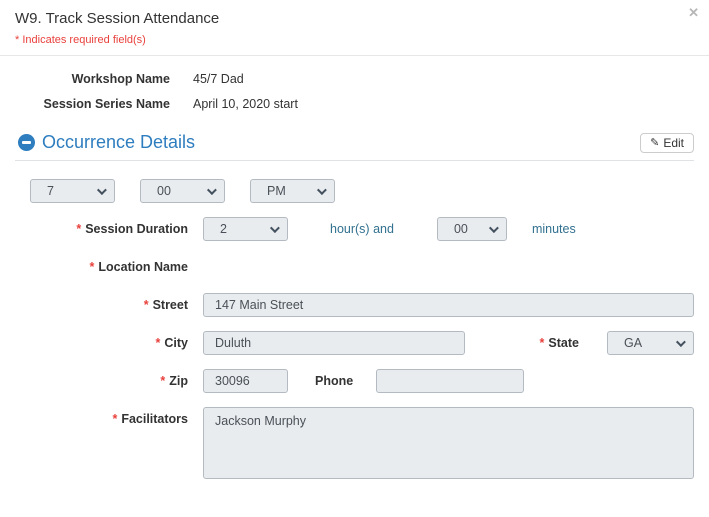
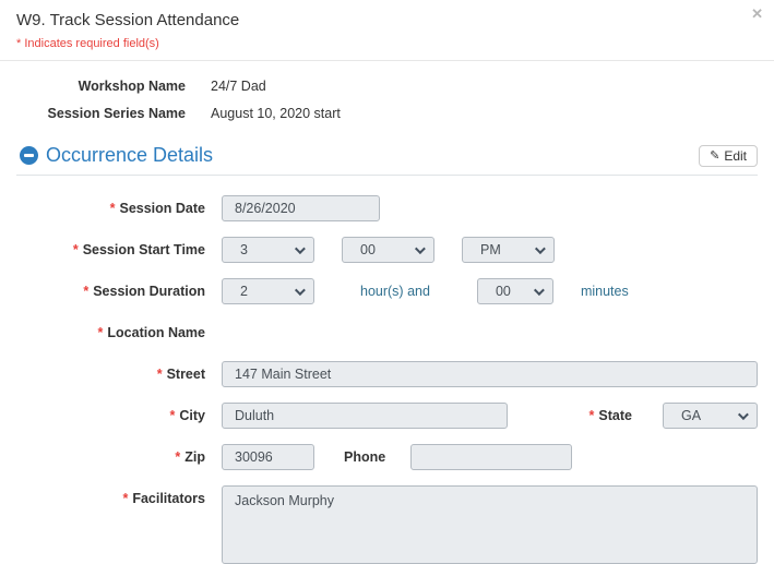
  W9. Track Session Attendance
  ✕
  * Indicates required field(s)
  Workshop Name
- 45/7 Dad
+ 24/7 Dad
  Session Series Name
- April 10, 2020 start
+ August 10, 2020 start
  Occurrence Details
  ✎
  Edit
+ * Session Date
+ 8/26/2020
+ * Session Start Time
- 7
+ 3
  00
  PM
  * Session Duration
  2
  hour(s) and
  00
  minutes
  * Location Name
  * Street
  147 Main Street
  * City
  Duluth
  * State
  GA
  * Zip
  30096
  Phone
  * Facilitators
  Jackson Murphy
